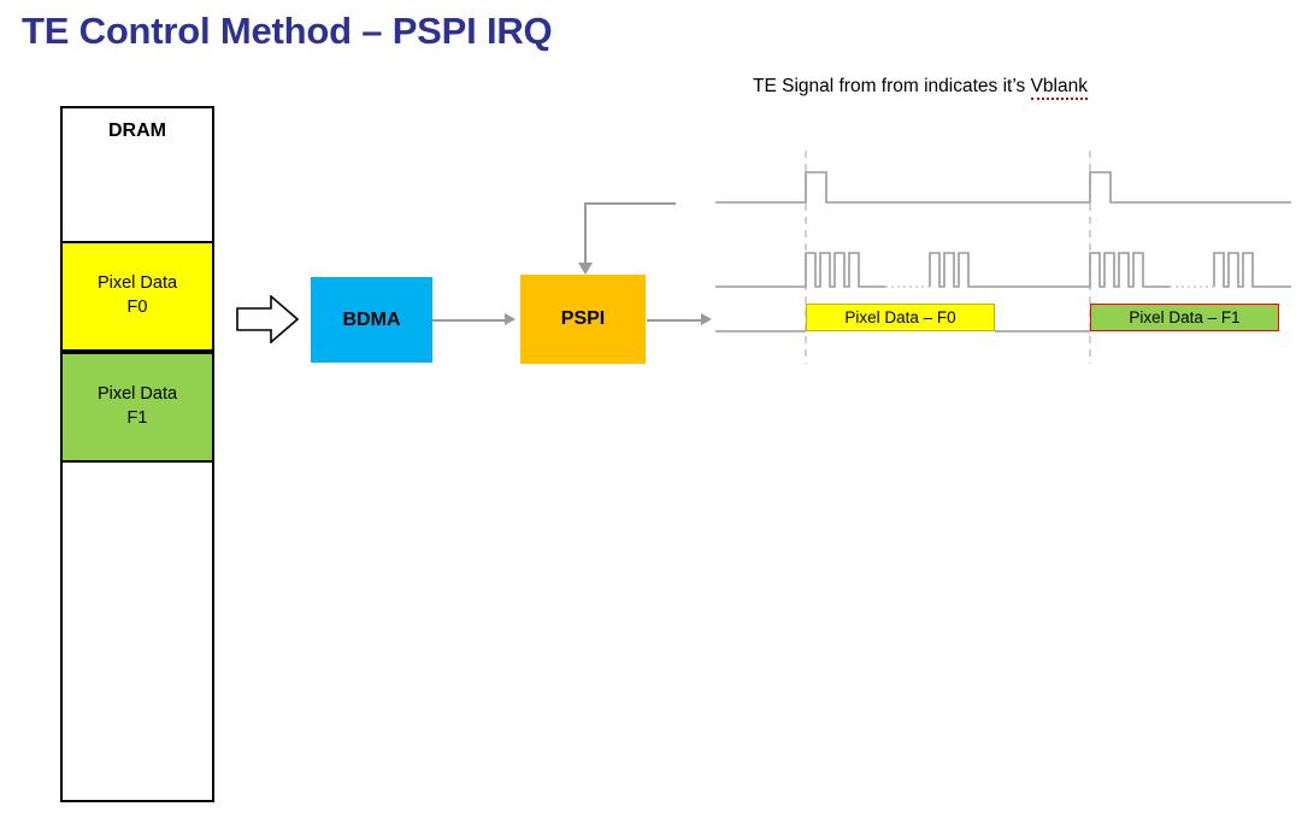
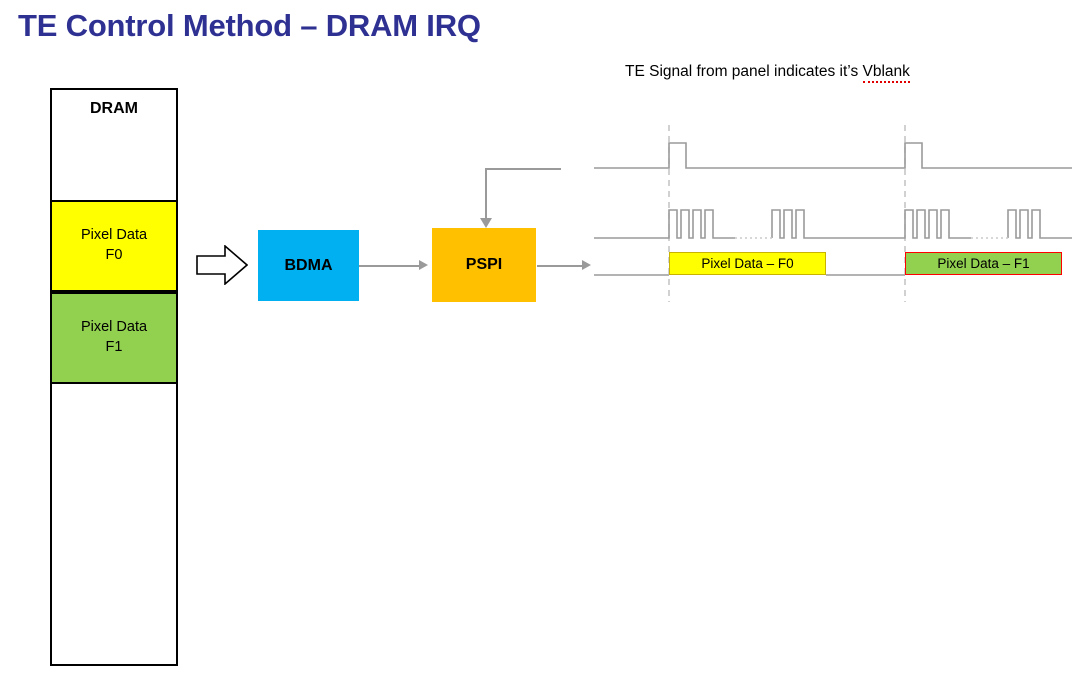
- TE Control Method – PSPI IRQ
+ TE Control Method – DRAM IRQ
  DRAM
  Pixel Data
  F0
  Pixel Data
  F1
  BDMA
  PSPI
- TE Signal from from indicates it’s Vblank
+ TE Signal from panel indicates it’s Vblank
  Pixel Data – F0
  Pixel Data – F1
